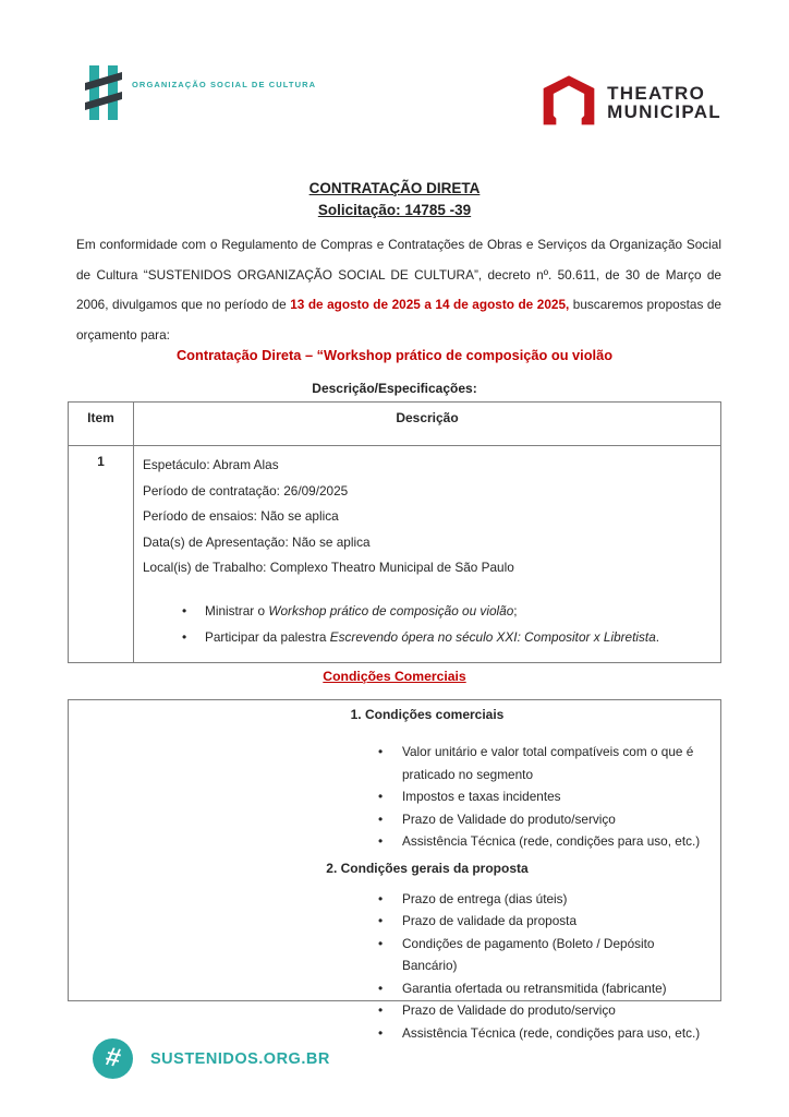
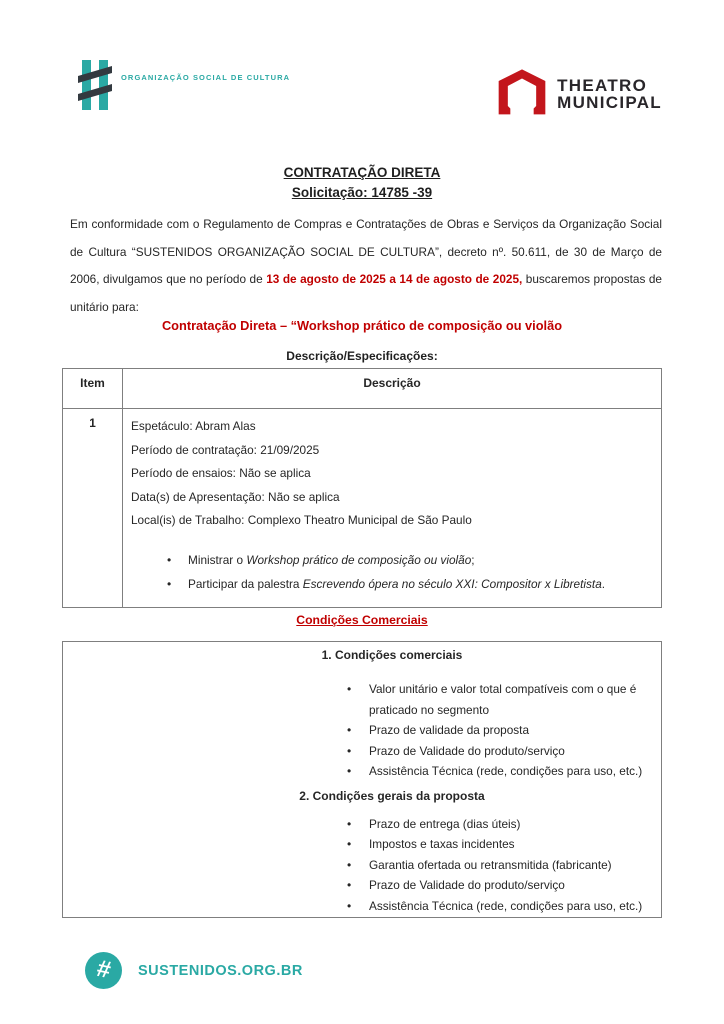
  ORGANIZAÇÃO SOCIAL DE CULTURA
  THEATRO
  MUNICIPAL
  CONTRATAÇÃO DIRETA
  Solicitação: 14785 -39
- Em conformidade com o Regulamento de Compras e Contratações de Obras e Serviços da Organização Social de Cultura “SUSTENIDOS ORGANIZAÇÃO SOCIAL DE CULTURA”, decreto nº. 50.611, de 30 de Março de 2006, divulgamos que no período de 13 de agosto de 2025 a 14 de agosto de 2025, buscaremos propostas de orçamento para:
+ Em conformidade com o Regulamento de Compras e Contratações de Obras e Serviços da Organização Social de Cultura “SUSTENIDOS ORGANIZAÇÃO SOCIAL DE CULTURA”, decreto nº. 50.611, de 30 de Março de 2006, divulgamos que no período de 13 de agosto de 2025 a 14 de agosto de 2025, buscaremos propostas de unitário para:
  Contratação Direta – “Workshop prático de composição ou violão
  Descrição/Especificações:
  Item	Descrição
- 1	Espetáculo: Abram Alas Período de contratação: 26/09/2025 Período de ensaios: Não se aplica Data(s) de Apresentação: Não se aplica Local(is) de Trabalho: Complexo Theatro Municipal de São Paulo Ministrar o Workshop prático de composição ou violão; Participar da palestra Escrevendo ópera no século XXI: Compositor x Libretista.
+ 1	Espetáculo: Abram Alas Período de contratação: 21/09/2025 Período de ensaios: Não se aplica Data(s) de Apresentação: Não se aplica Local(is) de Trabalho: Complexo Theatro Municipal de São Paulo Ministrar o Workshop prático de composição ou violão; Participar da palestra Escrevendo ópera no século XXI: Compositor x Libretista.
  Condições Comerciais
  1. Condições comerciais
  Valor unitário e valor total compatíveis com o que é praticado no segmento
- Impostos e taxas incidentes
+ Prazo de validade da proposta
  Prazo de Validade do produto/serviço
  Assistência Técnica (rede, condições para uso, etc.)
  2. Condições gerais da proposta
  Prazo de entrega (dias úteis)
- Prazo de validade da proposta
+ Impostos e taxas incidentes
- Condições de pagamento (Boleto / Depósito Bancário)
  Garantia ofertada ou retransmitida (fabricante)
  Prazo de Validade do produto/serviço
  Assistência Técnica (rede, condições para uso, etc.)
  SUSTENIDOS.ORG.BR
